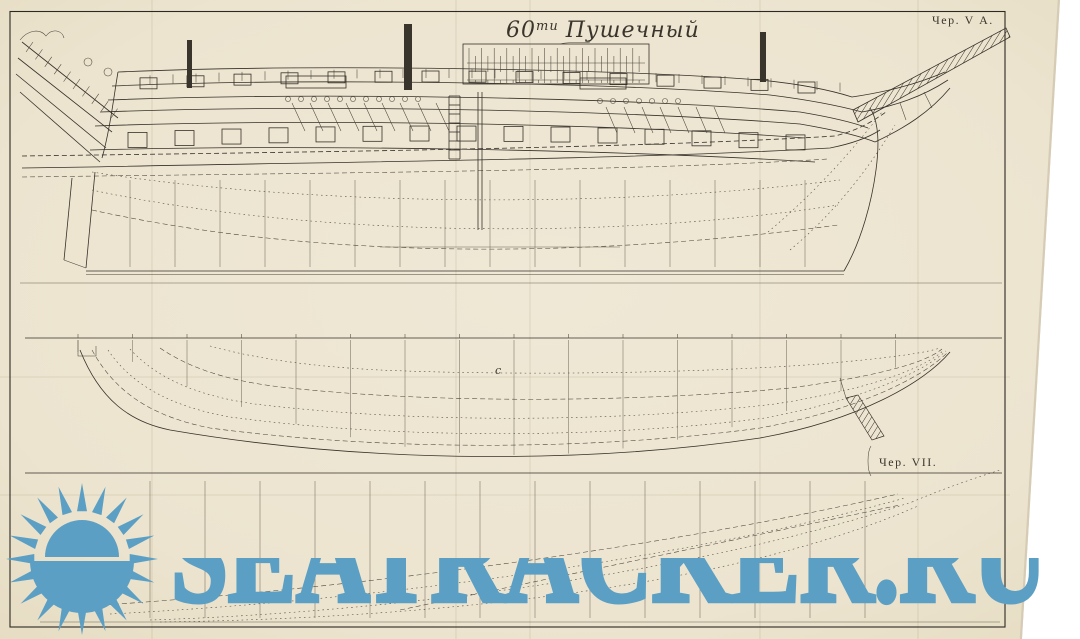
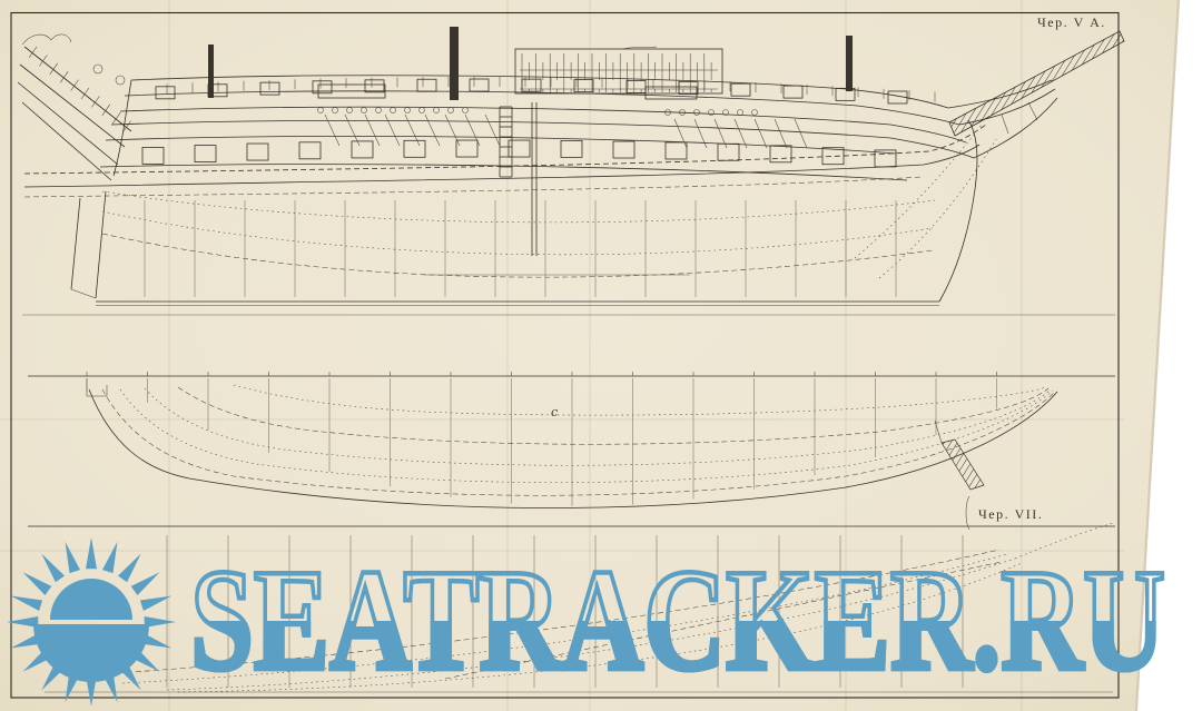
- 60ти Пушечный
  Чер. V А.
  Чер. VII.
  c
+ SEATRACKER.RU
